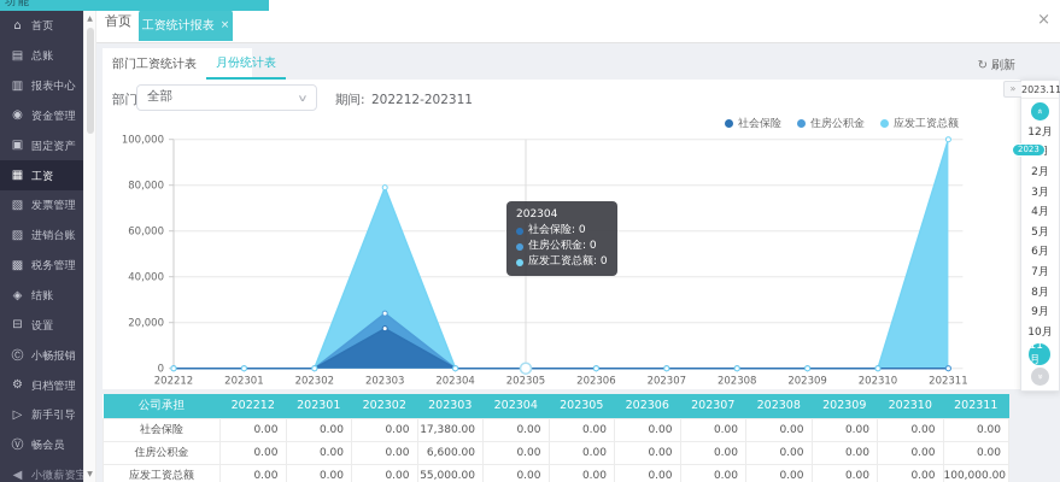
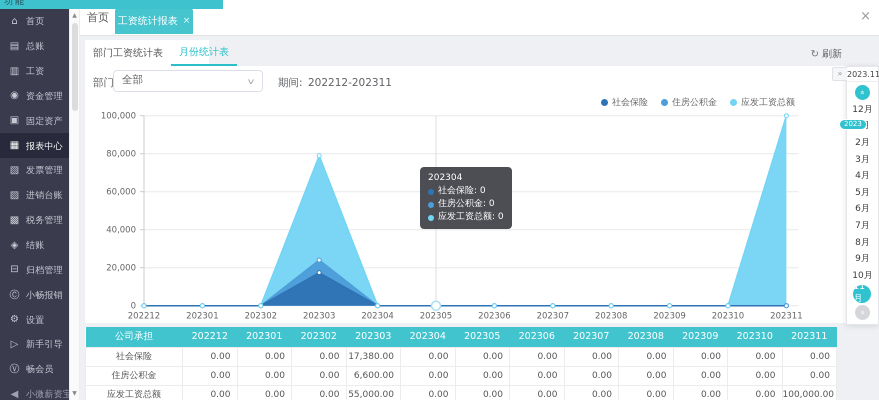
  功能
  ⌂
  首页
  ▤
  总账
  ▥
- 报表中心
+ 工资
  ◉
  资金管理
  ▣
  固定资产
  ▦
- 工资
+ 报表中心
  ▧
  发票管理
  ▨
  进销台账
  ▩
  税务管理
  ◈
  结账
  ⊟
- 设置
+ 归档管理
  Ⓒ
  小畅报销
  ⚙
- 归档管理
+ 设置
  ▷
  新手引导
  Ⓥ
  畅会员
  ◀
  小微薪资宝
  首页
  工资统计报表
  ×
  ×
  部门工资统计表
  月份统计表
  ↻
  刷新
  0
  20,000
  40,000
  60,000
  80,000
  100,000
  202212
  202301
  202302
  202303
  202304
  202305
  202306
  202307
  202308
  202309
  202310
  202311
  全部
  ∨
  期间:
  202212-202311
  社会保险
  住房公积金
  应发工资总额
  202304
  社会保险: 0
  住房公积金: 0
  应发工资总额: 0
  »
  2023.11
  12月
  2月
  3月
  4月
  5月
  6月
  7月
  8月
  9月
  10月
  11月
  2023
  公司承担	202212	202301	202302	202303	202304	202305	202306	202307	202308	202309	202310	202311
  社会保险	0.00	0.00	0.00	17,380.00	0.00	0.00	0.00	0.00	0.00	0.00	0.00	0.00
  住房公积金	0.00	0.00	0.00	6,600.00	0.00	0.00	0.00	0.00	0.00	0.00	0.00	0.00
  应发工资总额	0.00	0.00	0.00	55,000.00	0.00	0.00	0.00	0.00	0.00	0.00	0.00	100,000.00
